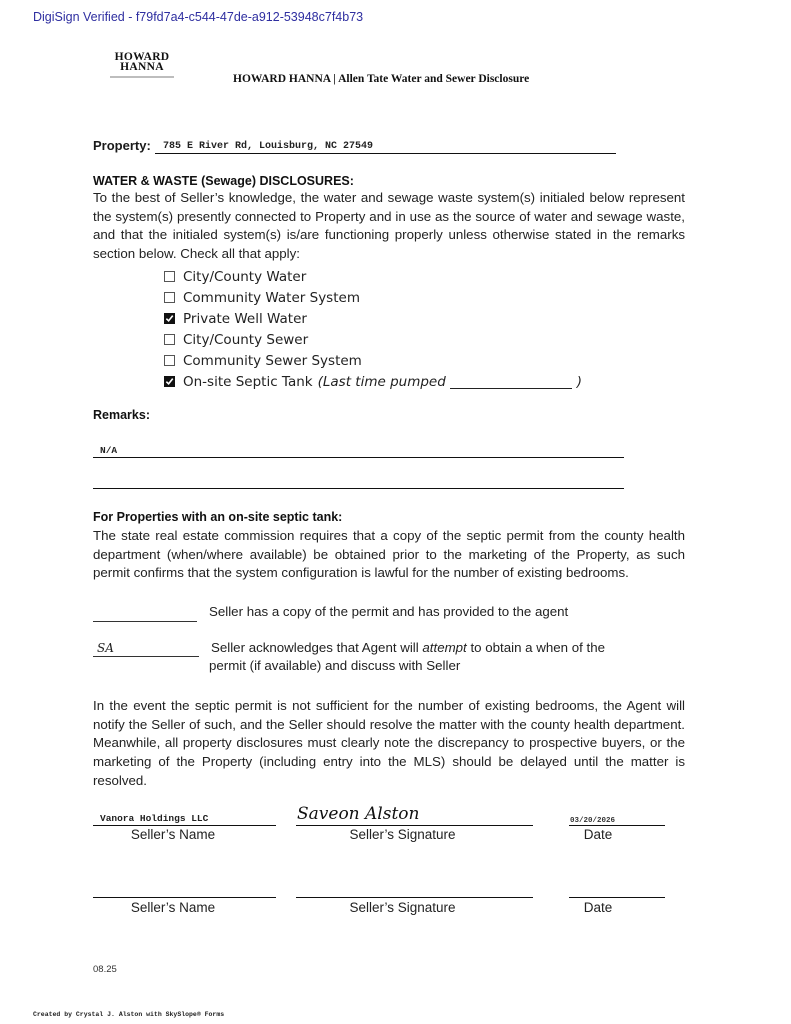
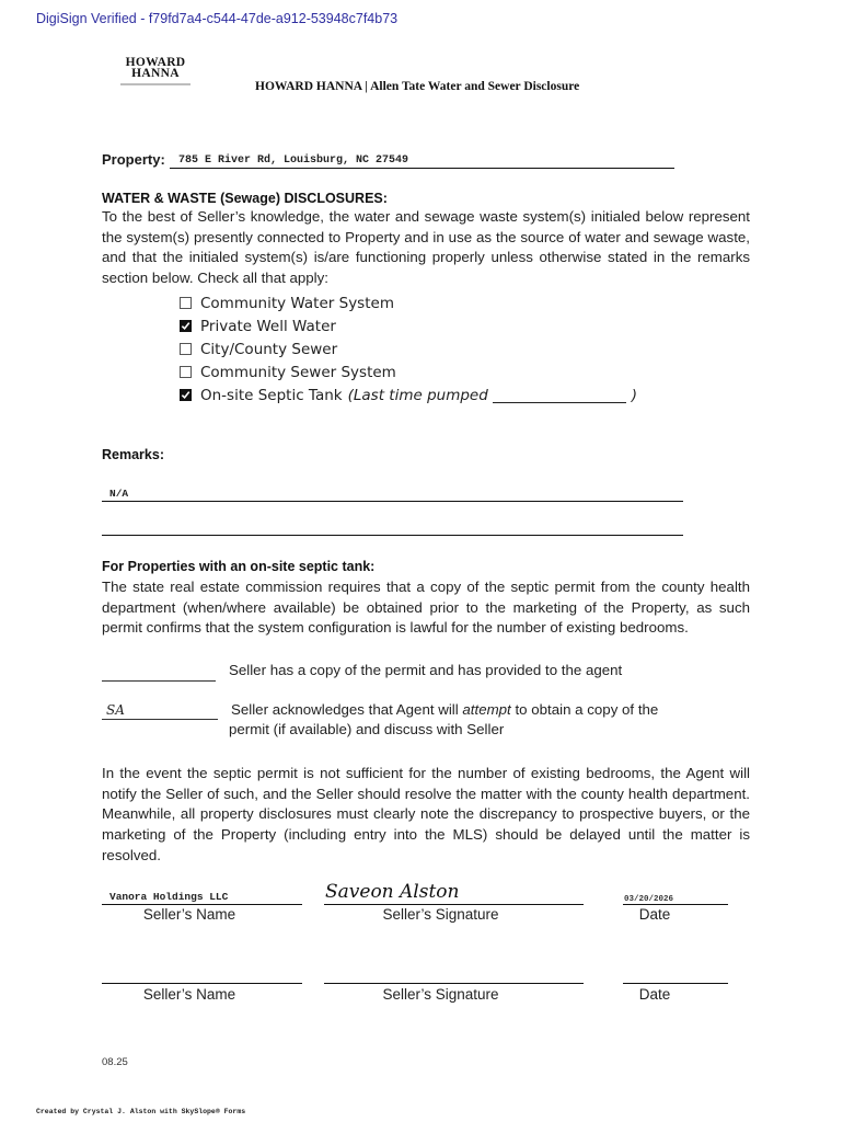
  DigiSign Verified - f79fd7a4-c544-47de-a912-53948c7f4b73
  HOWARD
  HANNA
  HOWARD HANNA | Allen Tate Water and Sewer Disclosure
  Property:
  785 E River Rd, Louisburg, NC 27549
  WATER & WASTE (Sewage) DISCLOSURES:
  To the best of Seller’s knowledge, the water and sewage waste system(s) initialed below represent the system(s) presently connected to Property and in use as the source of water and sewage waste, and that the initialed system(s) is/are functioning properly unless otherwise stated in the remarks section below. Check all that apply:
- City/County Water
  Community Water System
  Private Well Water
  City/County Sewer
  Community Sewer System
  On-site Septic Tank
  (Last time pumped
  )
  Remarks:
  N/A
  For Properties with an on-site septic tank:
  The state real estate commission requires that a copy of the septic permit from the county health department (when/where available) be obtained prior to the marketing of the Property, as such permit confirms that the system configuration is lawful for the number of existing bedrooms.
  Seller has a copy of the permit and has provided to the agent
  SA
- Seller acknowledges that Agent will attempt to obtain a when of the
+ Seller acknowledges that Agent will attempt to obtain a copy of the
  permit (if available) and discuss with Seller
  In the event the septic permit is not sufficient for the number of existing bedrooms, the Agent will notify the Seller of such, and the Seller should resolve the matter with the county health department. Meanwhile, all property disclosures must clearly note the discrepancy to prospective buyers, or the marketing of the Property (including entry into the MLS) should be delayed until the matter is resolved.
  Vanora Holdings LLC
  Seller’s Name
  Saveon Alston
  Seller’s Signature
  03/20/2026
  Date
  Seller’s Name
  Seller’s Signature
  Date
  08.25
